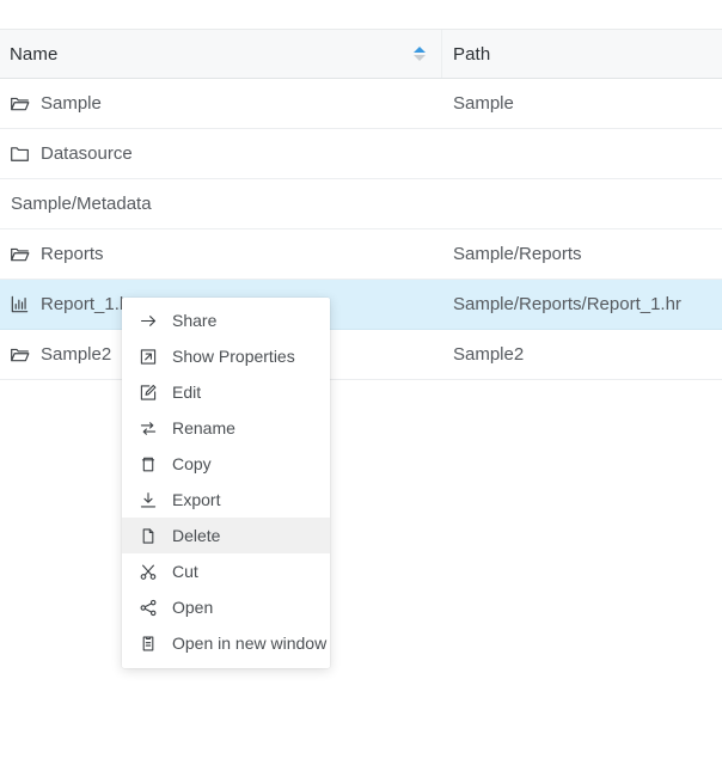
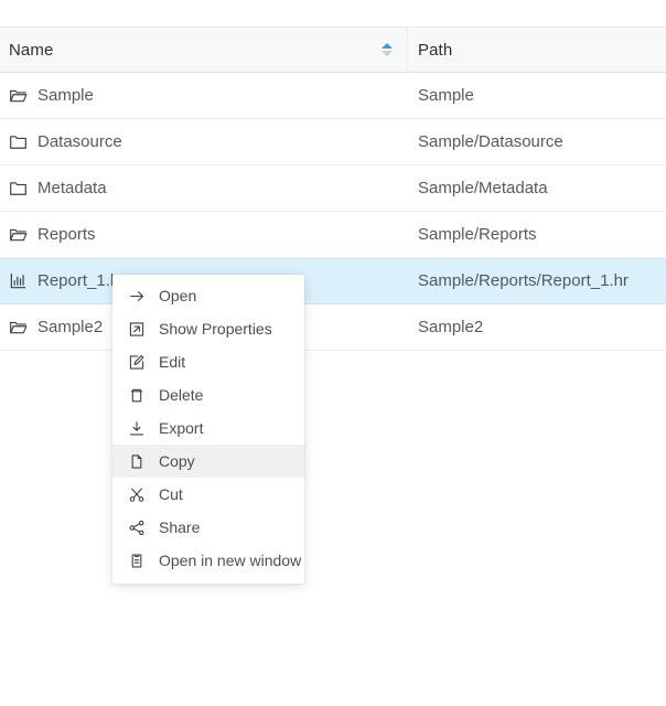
  Name
  Path
  Sample
  Sample
  Datasource
+ Sample/Datasource
+ Metadata
  Sample/Metadata
  Reports
  Sample/Reports
  Report_1.
  Sample/Reports/Report_1.hr
  Sample2
  Sample2
- Share
+ Open
  Show Properties
  Edit
- Rename
- Copy
+ Delete
  Export
- Delete
+ Copy
  Cut
- Open
+ Share
  Open in new window
